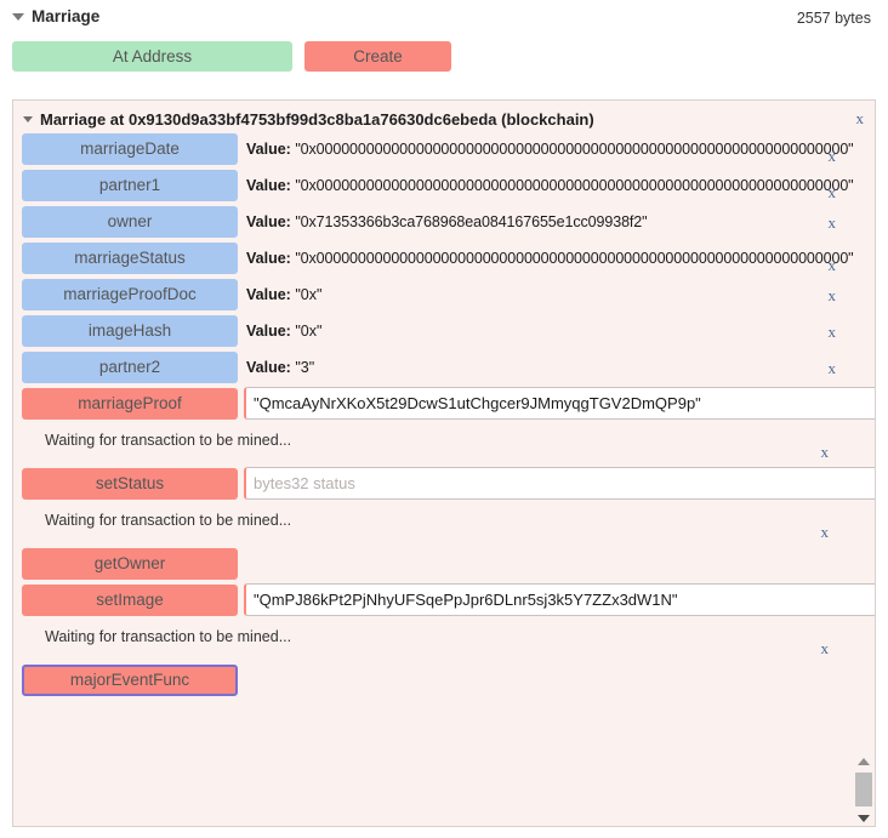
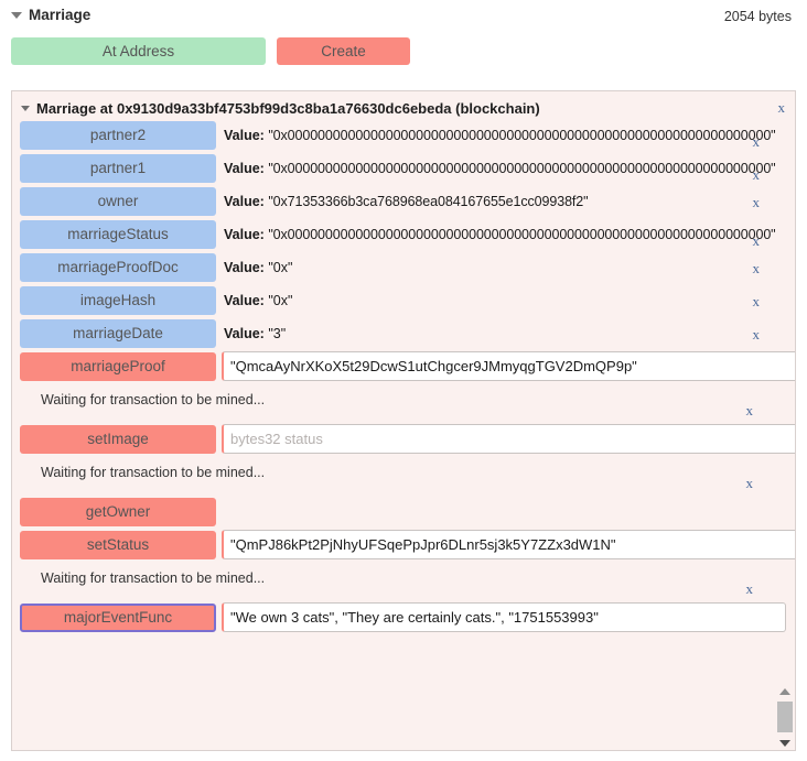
  Marriage
- 2557 bytes
+ 2054 bytes
  At Address
  Create
  Marriage at 0x9130d9a33bf4753bf99d3c8ba1a76630dc6ebeda (blockchain)
  x
- marriageDate
+ partner2
  Value: "0x0000000000000000000000000000000000000000000000000000000000000000"
  x
  partner1
  Value: "0x0000000000000000000000000000000000000000000000000000000000000000"
  x
  owner
  Value: "0x71353366b3ca768968ea084167655e1cc09938f2"
  x
  marriageStatus
  Value: "0x0000000000000000000000000000000000000000000000000000000000000000"
  x
  marriageProofDoc
  Value: "0x"
  x
  imageHash
  Value: "0x"
  x
- partner2
+ marriageDate
  Value: "3"
  x
  marriageProof
  "QmcaAyNrXKoX5t29DcwS1utChgcer9JMmyqgTGV2DmQP9p"
  Waiting for transaction to be mined...
  x
- setStatus
+ setImage
  bytes32 status
  Waiting for transaction to be mined...
  x
  getOwner
- setImage
+ setStatus
  "QmPJ86kPt2PjNhyUFSqePpJpr6DLnr5sj3k5Y7ZZx3dW1N"
  Waiting for transaction to be mined...
  x
  majorEventFunc
+ "We own 3 cats", "They are certainly cats.", "1751553993"
